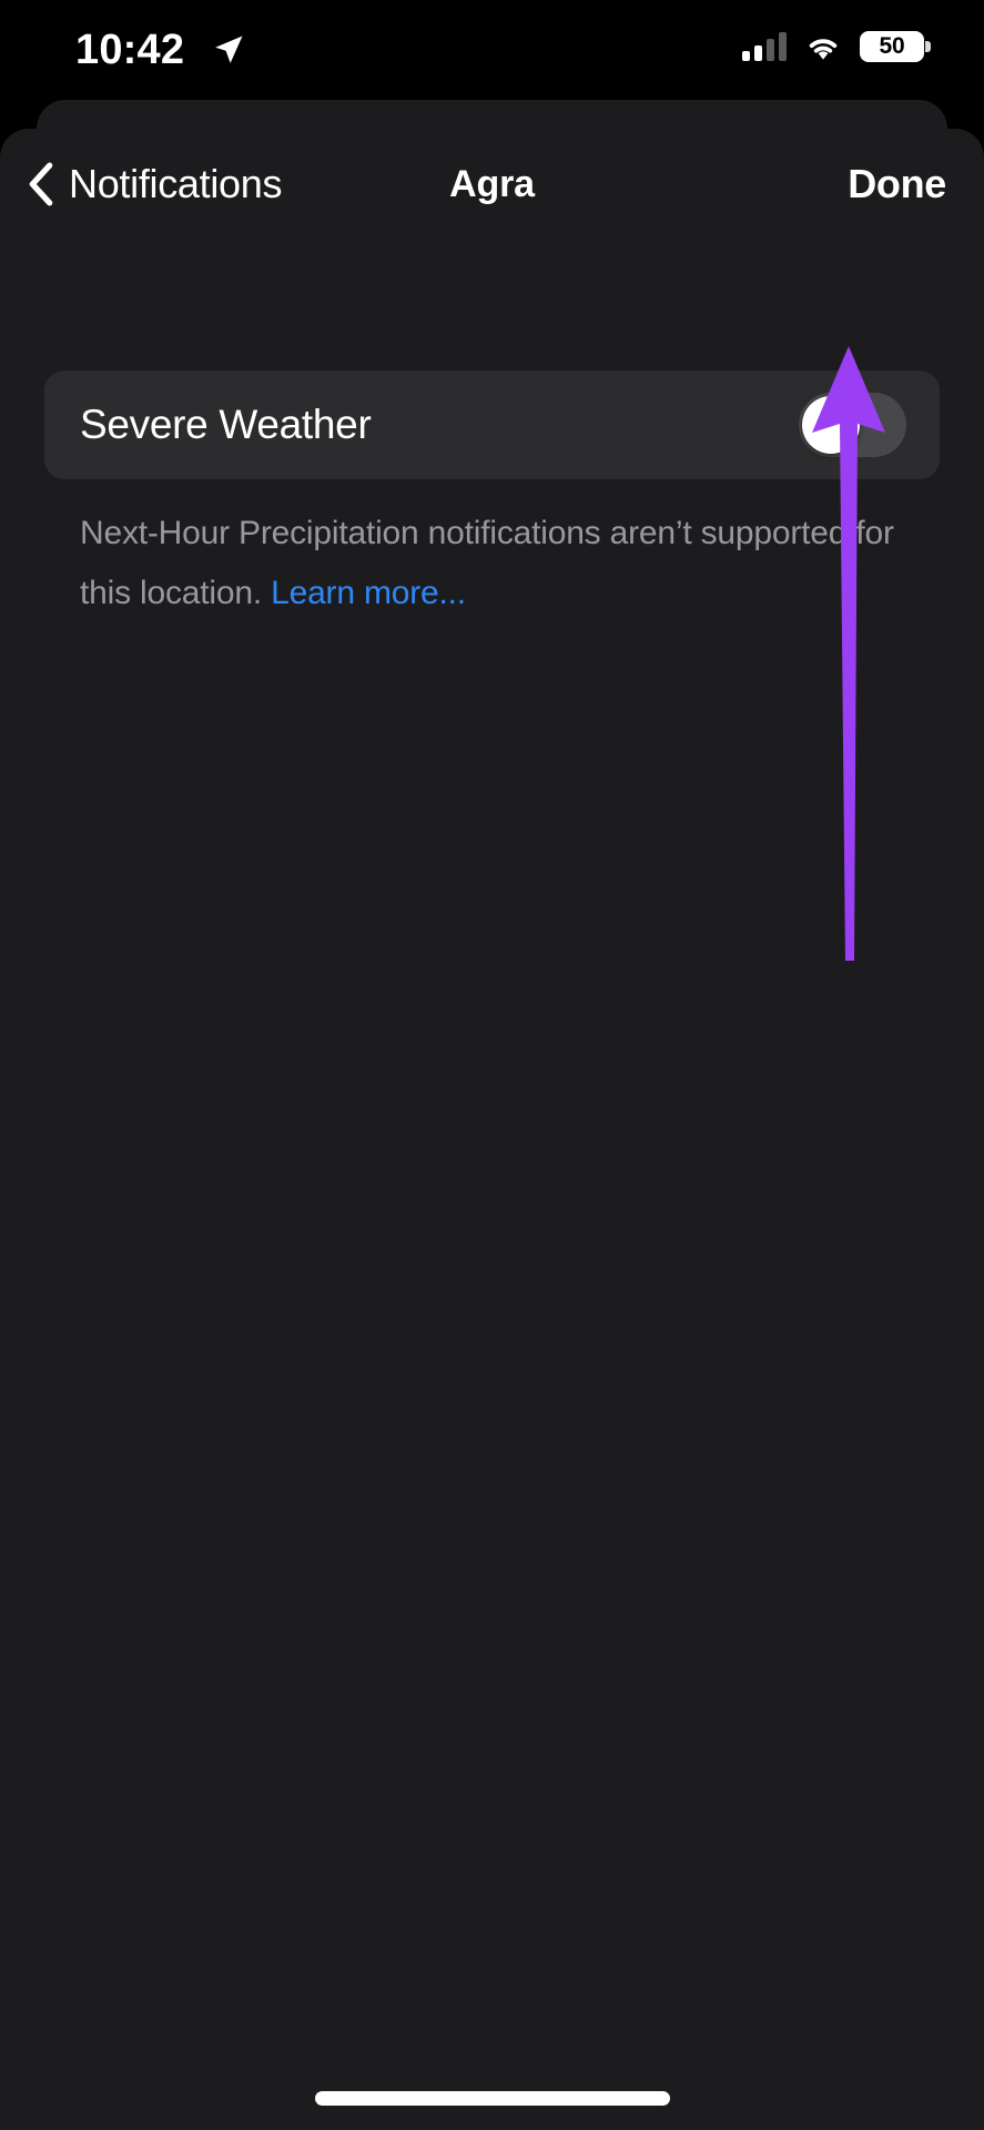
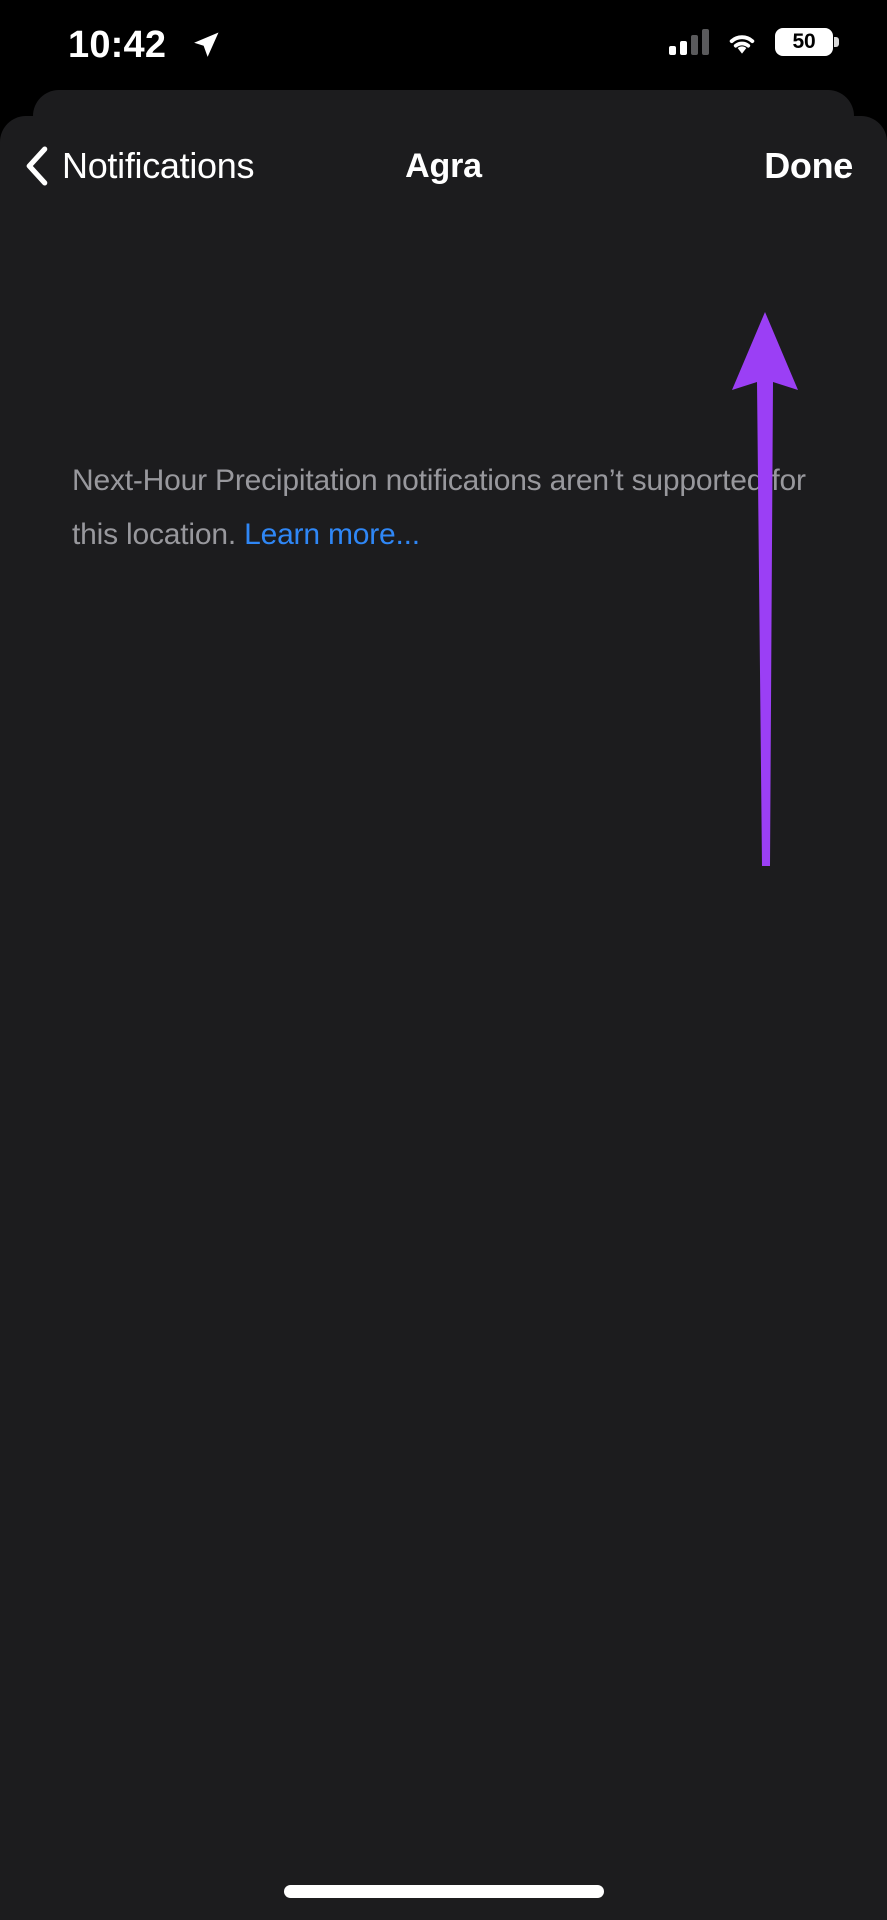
  10:42
  50
  Notifications
  Agra
  Done
- Severe Weather
  Next-Hour Precipitation notifications aren’t supported for this location. Learn more...
